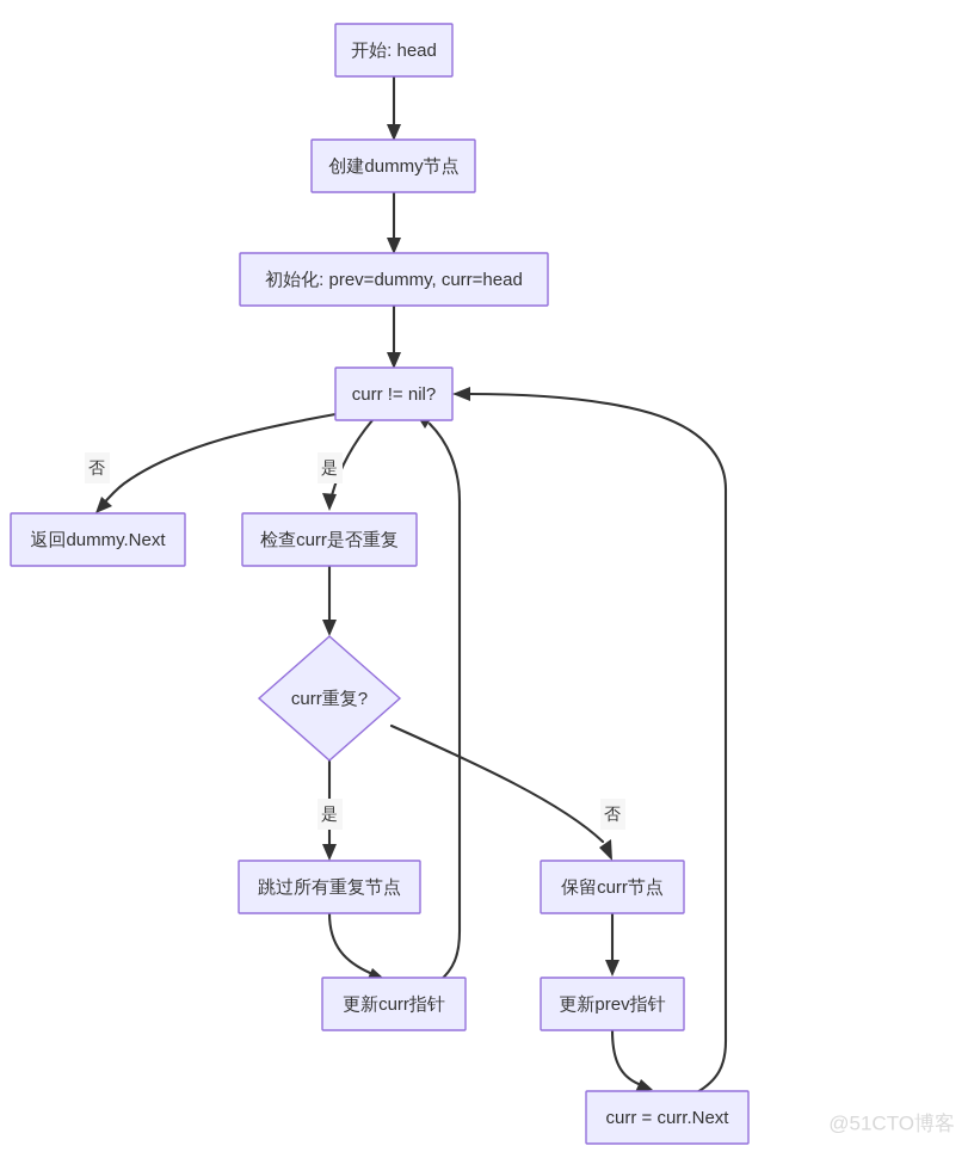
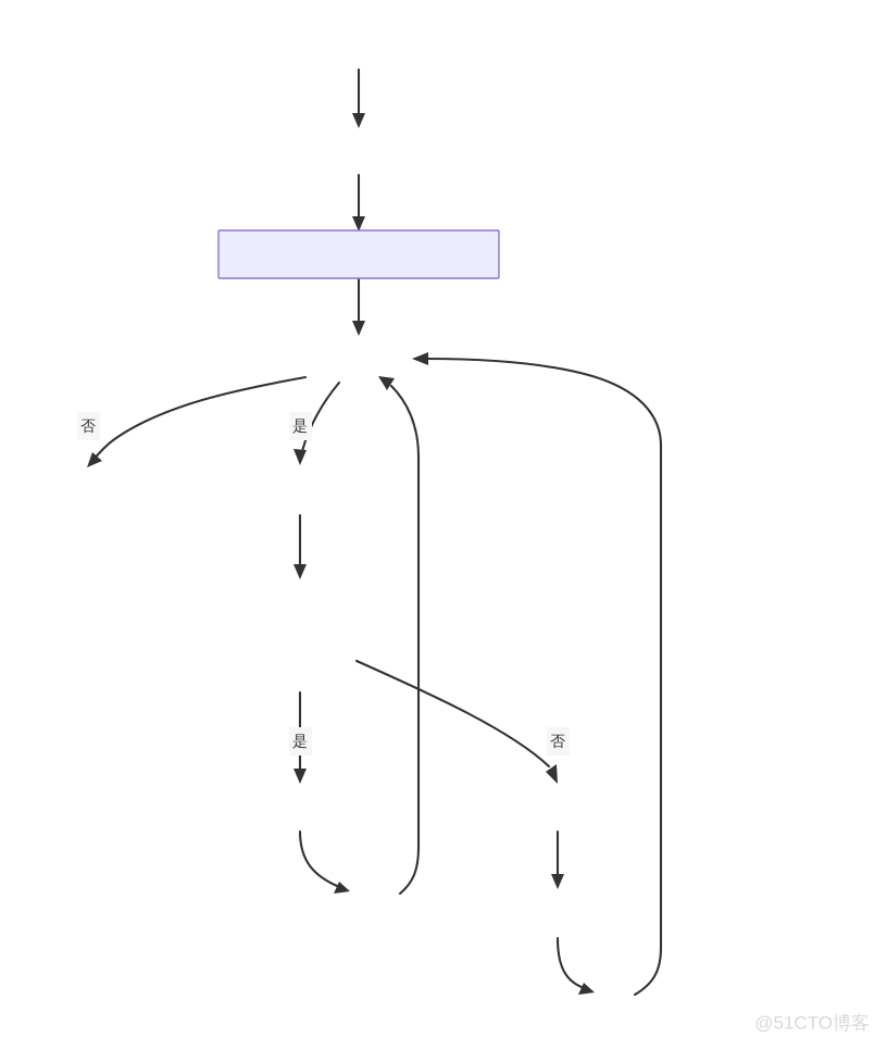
- 开始: head
- 创建dummy节点
- 初始化: prev=dummy, curr=head
- curr != nil?
- 返回dummy.Next
- 检查curr是否重复
- curr重复?
- 跳过所有重复节点
- 保留curr节点
- 更新curr指针
- 更新prev指针
- curr = curr.Next
  否
  是
  是
  否
  @51CTO博客
